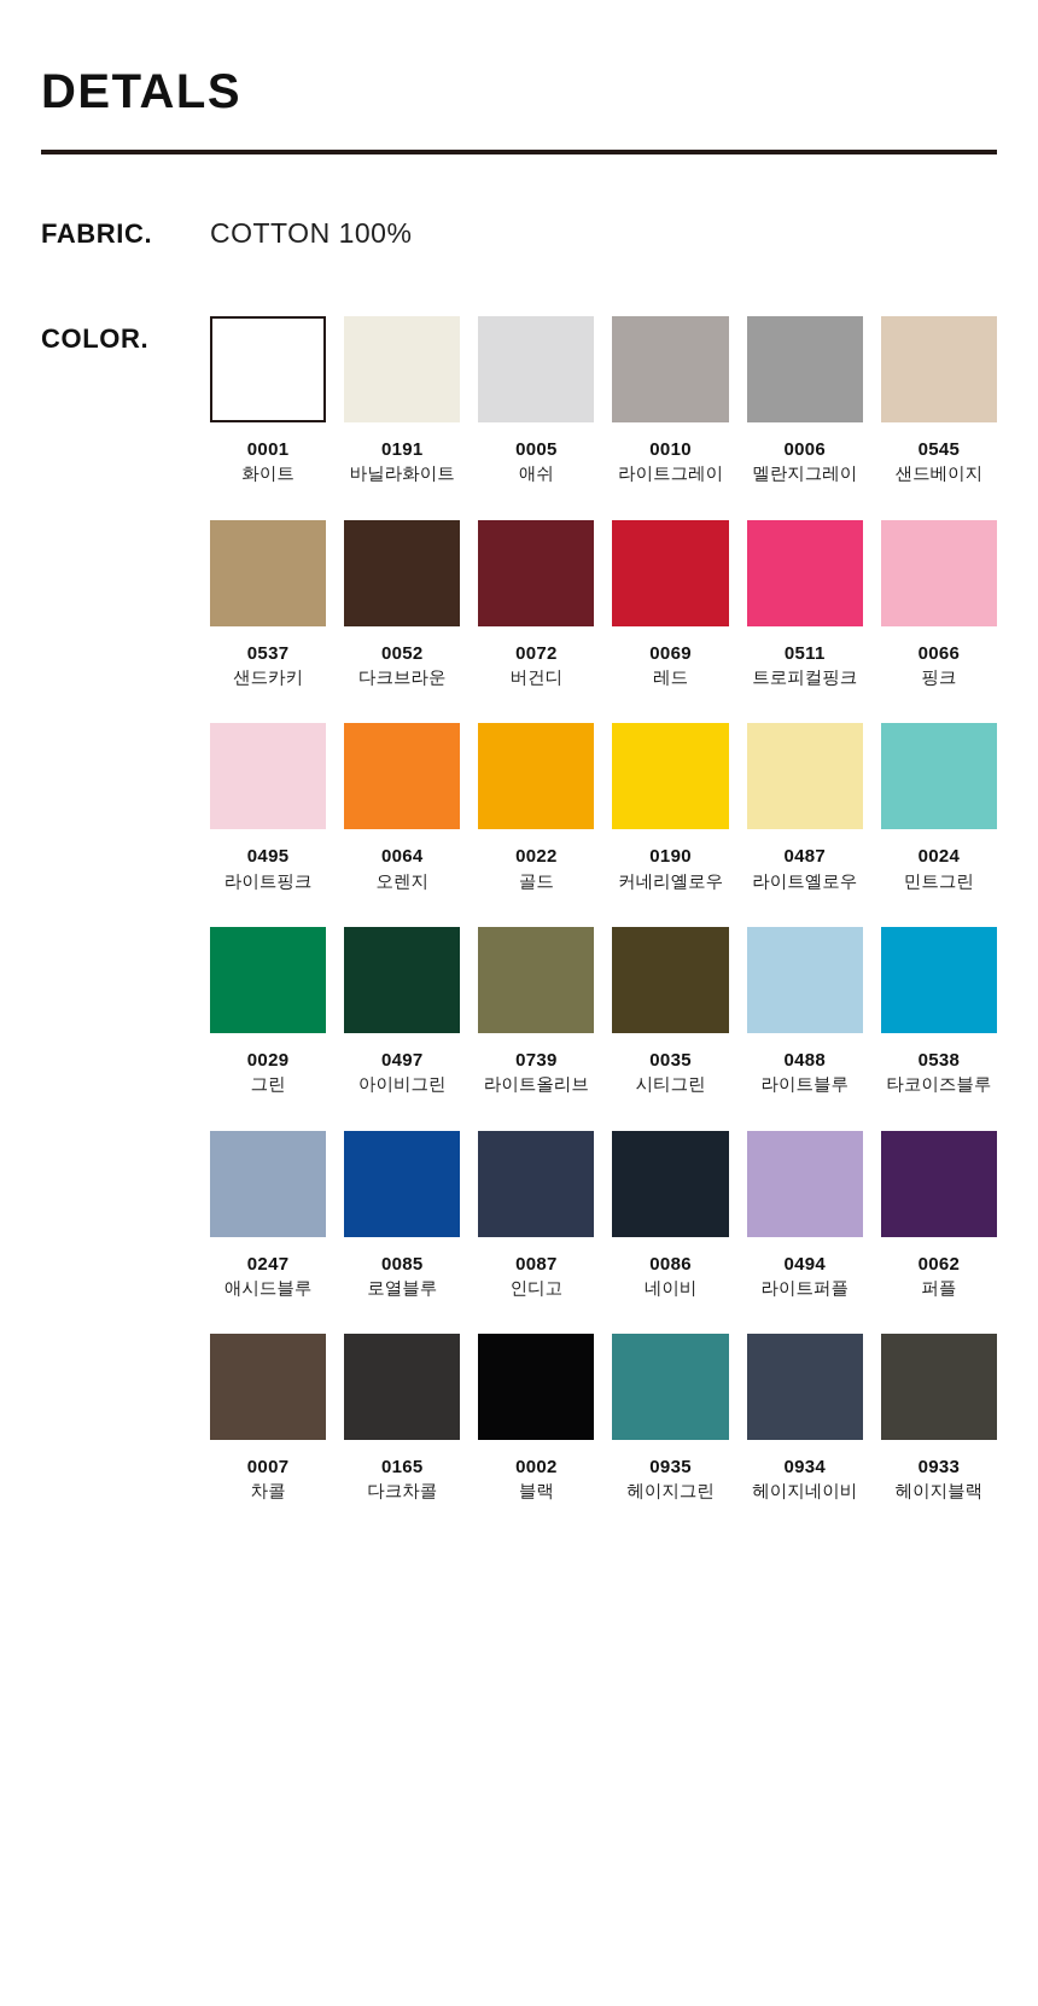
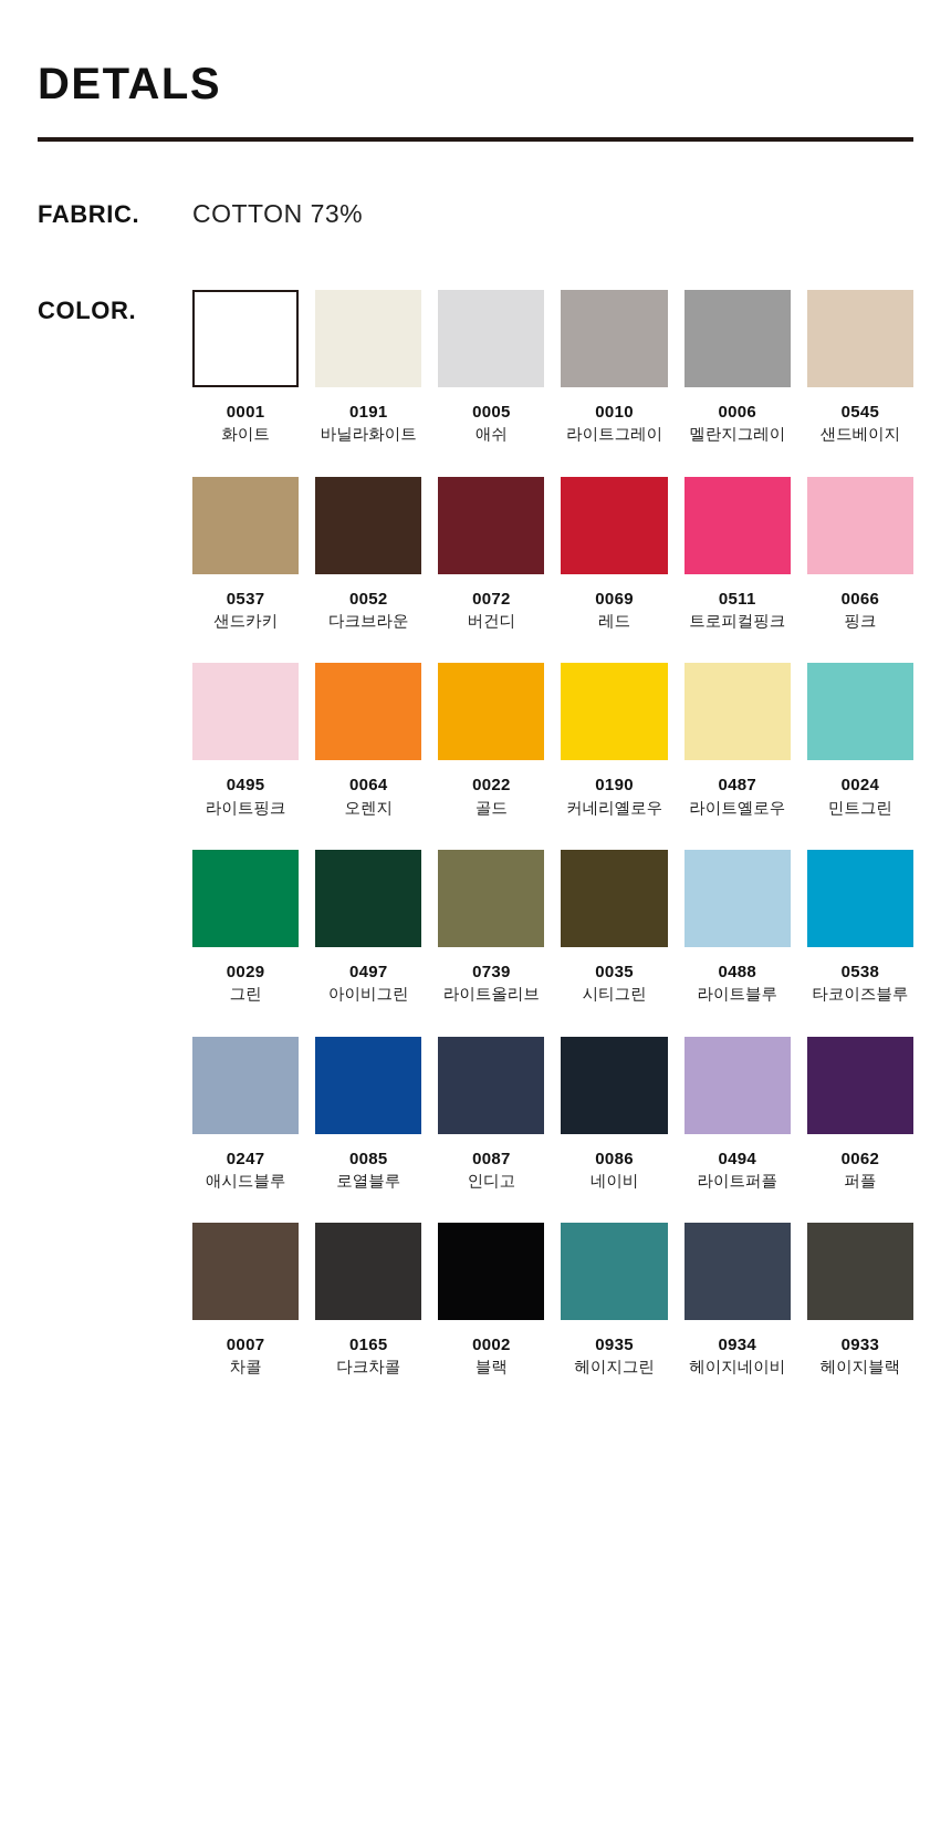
  DETALS
  FABRIC.
- COTTON 100%
+ COTTON 73%
  COLOR.
  0001
  화이트
  0191
  바닐라화이트
  0005
  애쉬
  0010
  라이트그레이
  0006
  멜란지그레이
  0545
  샌드베이지
  0537
  샌드카키
  0052
  다크브라운
  0072
  버건디
  0069
  레드
  0511
  트로피컬핑크
  0066
  핑크
  0495
  라이트핑크
  0064
  오렌지
  0022
  골드
  0190
  커네리옐로우
  0487
  라이트옐로우
  0024
  민트그린
  0029
  그린
  0497
  아이비그린
  0739
  라이트올리브
  0035
  시티그린
  0488
  라이트블루
  0538
  타코이즈블루
  0247
  애시드블루
  0085
  로열블루
  0087
  인디고
  0086
  네이비
  0494
  라이트퍼플
  0062
  퍼플
  0007
  차콜
  0165
  다크차콜
  0002
  블랙
  0935
  헤이지그린
  0934
  헤이지네이비
  0933
  헤이지블랙
